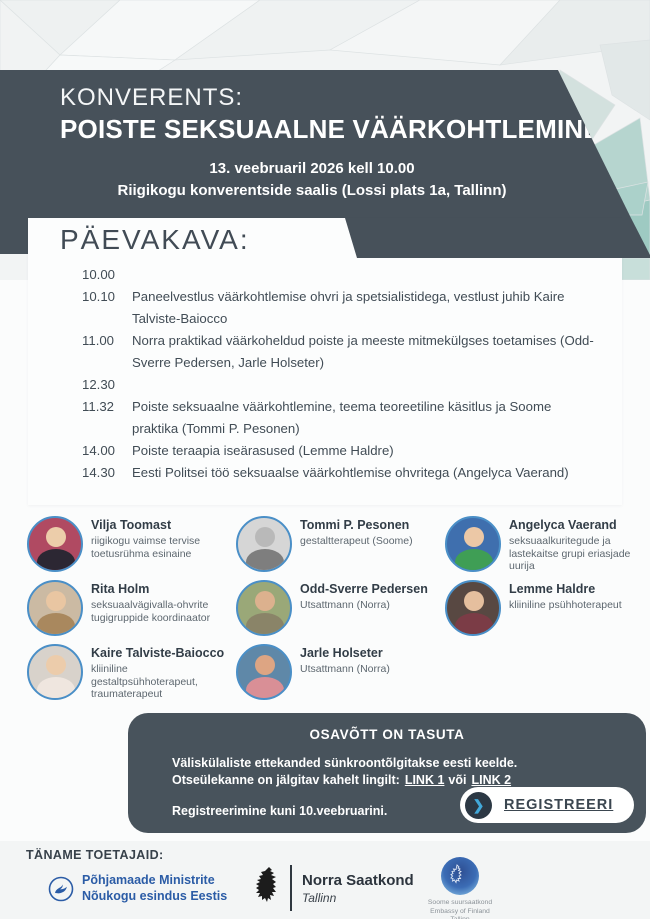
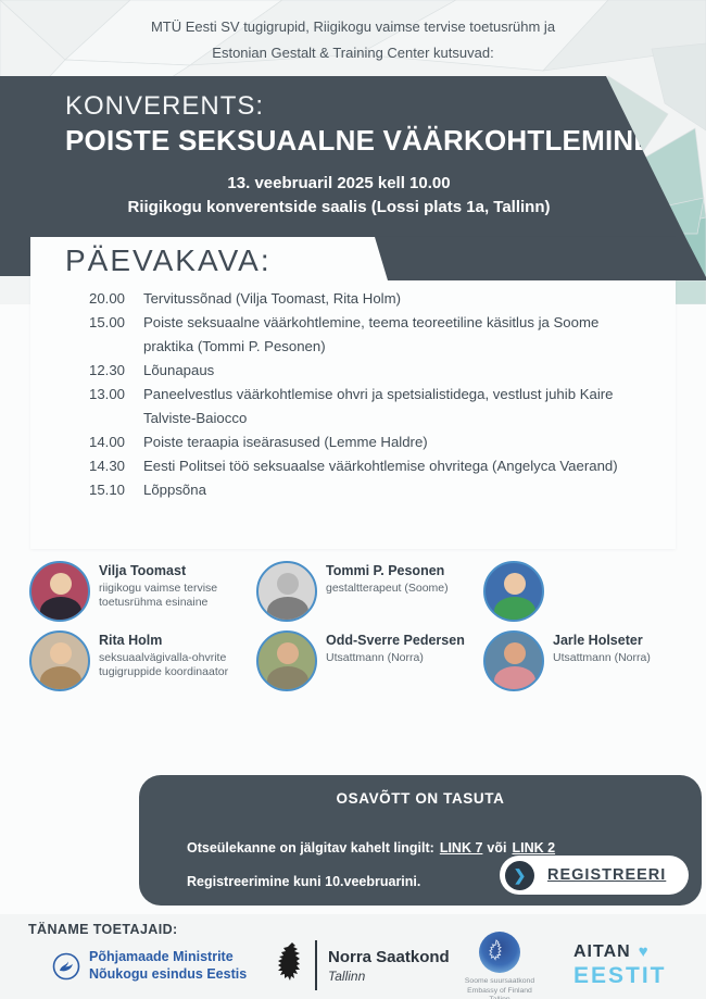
+ MTÜ Eesti SV tugigrupid, Riigikogu vaimse tervise toetusrühm ja
+ Estonian Gestalt & Training Center kutsuvad:
  KONVERENTS:
  POISTE SEKSUAALNE VÄÄRKOHTLEMIN
- 13. veebruaril 2026 kell 10.00
+ 13. veebruaril 2025 kell 10.00
  Riigikogu konverentside saalis (Lossi plats 1a, Tallinn)
  PÄEVAKAVA:
- 10.00
+ 20.00
+ Tervitussõnad (Vilja Toomast, Rita Holm)
- 10.10
+ 15.00
- Paneelvestlus väärkohtlemise ohvri ja spetsialistidega, vestlust juhib Kaire Talviste-Baiocco
+ Poiste seksuaalne väärkohtlemine, teema teoreetiline käsitlus ja Soome praktika (Tommi P. Pesonen)
- 11.00
- Norra praktikad väärkoheldud poiste ja meeste mitmekülgses toetamises (Odd-Sverre Pedersen, Jarle Holseter)
  12.30
+ Lõunapaus
- 11.32
+ 13.00
- Poiste seksuaalne väärkohtlemine, teema teoreetiline käsitlus ja Soome praktika (Tommi P. Pesonen)
+ Paneelvestlus väärkohtlemise ohvri ja spetsialistidega, vestlust juhib Kaire Talviste-Baiocco
  14.00
  Poiste teraapia iseärasused (Lemme Haldre)
  14.30
  Eesti Politsei töö seksuaalse väärkohtlemise ohvritega (Angelyca Vaerand)
+ 15.10
+ Lõppsõna
  Vilja Toomast
  riigikogu vaimse tervise toetusrühma esinaine
  Tommi P. Pesonen
  gestaltterapeut (Soome)
- Angelyca Vaerand
- seksuaalkuritegude ja lastekaitse grupi eriasjade uurija
  Rita Holm
  seksuaalvägivalla-ohvrite tugigruppide koordinaator
  Odd-Sverre Pedersen
  Utsattmann (Norra)
- Lemme Haldre
- kliiniline psühhoterapeut
- Kaire Talviste-Baiocco
- kliiniline gestaltpsühhoterapeut, traumaterapeut
  Jarle Holseter
  Utsattmann (Norra)
  OSAVÕTT ON TASUTA
- Väliskülaliste ettekanded sünkroontõlgitakse eesti keelde.
- Otseülekanne on jälgitav kahelt lingilt: LINK 1 või LINK 2
+ Otseülekanne on jälgitav kahelt lingilt: LINK 7 või LINK 2
  Registreerimine kuni 10.veebruarini.
  ❯
  REGISTREERI
  TÄNAME TOETAJAID:
  Põhjamaade Ministrite
  Nõukogu esindus Eestis
  Norra Saatkond
  Tallinn
+ AITAN ♥
+ EESTIT
